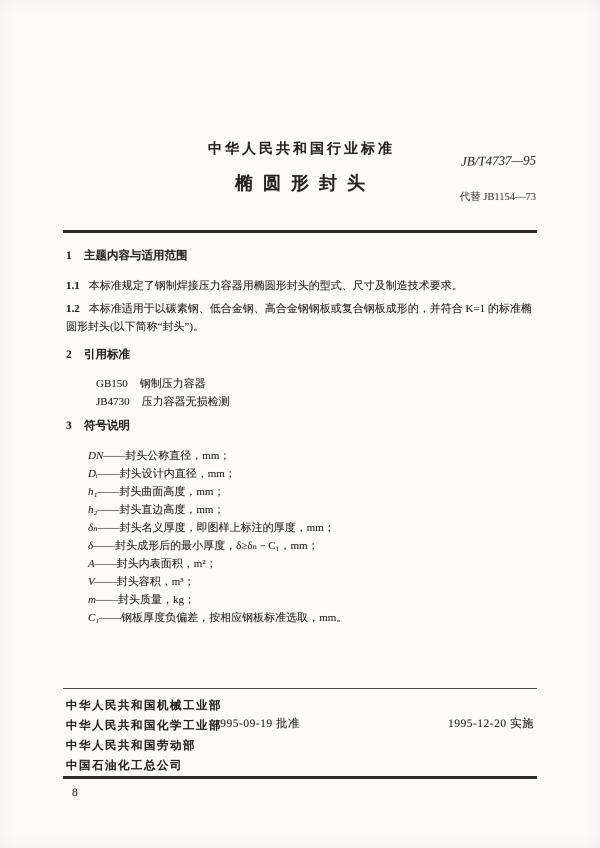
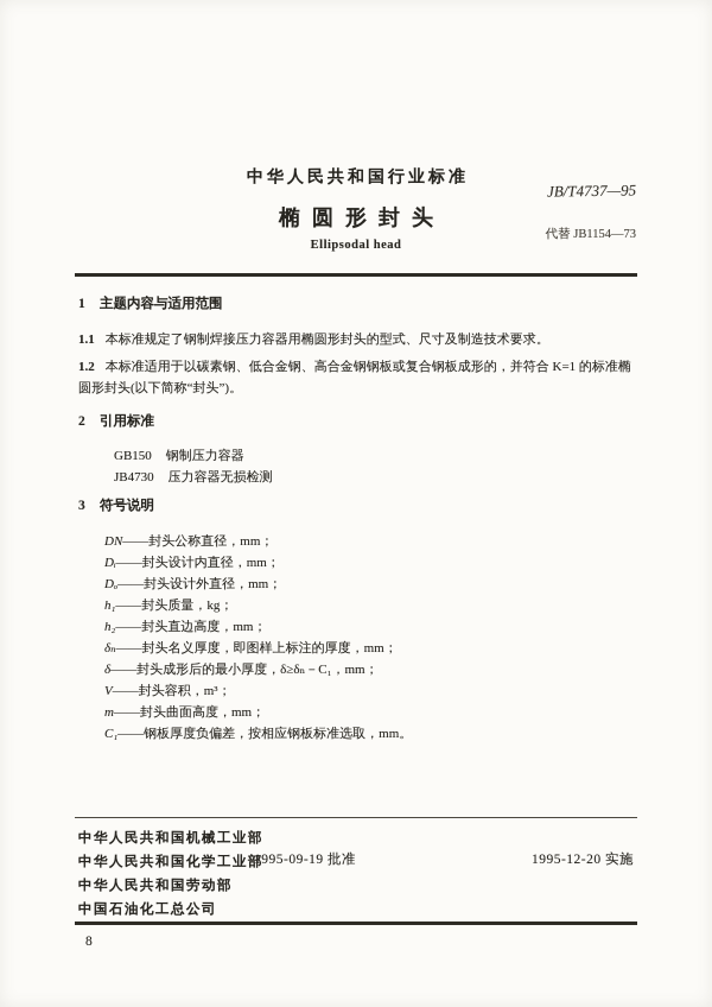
  中华人民共和国行业标准
  JB/T4737—95
  椭圆形封头
  代替 JB1154—73
+ Ellipsodal head
  1 主题内容与适用范围
  1.1 本标准规定了钢制焊接压力容器用椭圆形封头的型式、尺寸及制造技术要求。
  1.2 本标准适用于以碳素钢、低合金钢、高合金钢钢板或复合钢板成形的，并符合 K=1 的标准椭圆形封头(以下简称“封头”)。
  2 引用标准
  GB150 钢制压力容器
  JB4730 压力容器无损检测
  3 符号说明
  DN——封头公称直径，mm；
  Dᵢ——封头设计内直径，mm；
+ Dₒ——封头设计外直径，mm；
- h₁——封头曲面高度，mm；
+ h₁——封头质量，kg；
  h₂——封头直边高度，mm；
  δₙ——封头名义厚度，即图样上标注的厚度，mm；
  δ——封头成形后的最小厚度，δ≥δₙ－C₁，mm；
- A——封头内表面积，m²；
  V——封头容积，m³；
- m——封头质量，kg；
+ m——封头曲面高度，mm；
  C₁——钢板厚度负偏差，按相应钢板标准选取，mm。
  中华人民共和国机械工业部
  中华人民共和国化学工业部
  中华人民共和国劳动部
  中国石油化工总公司
  1995-09-19 批准
  1995-12-20 实施
  8
